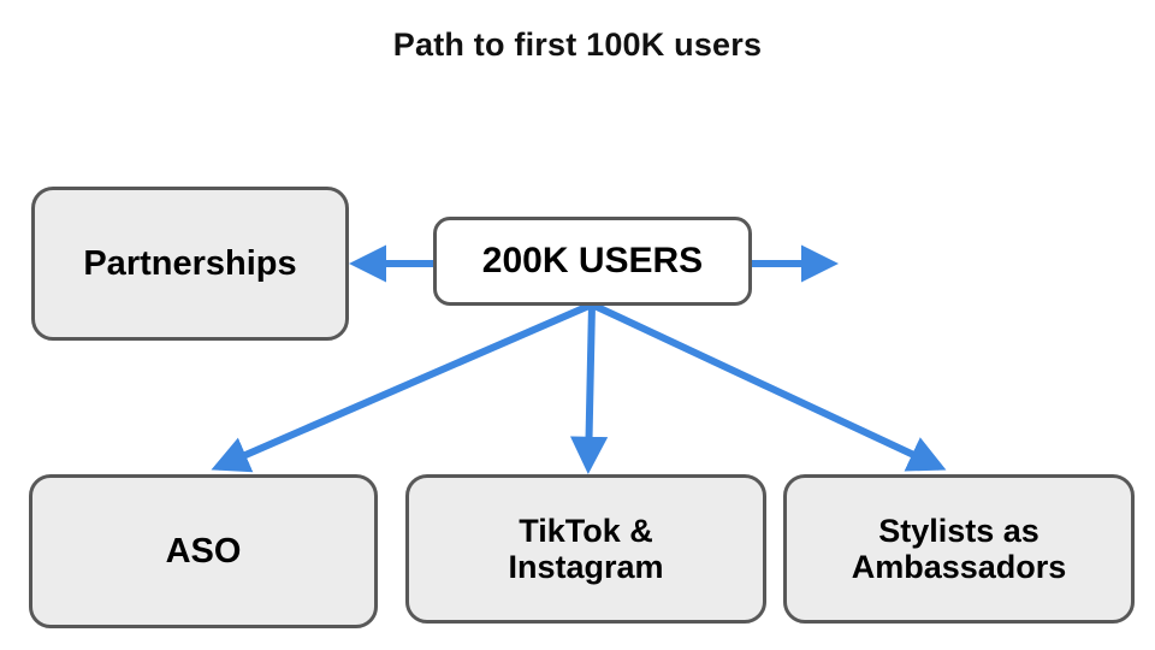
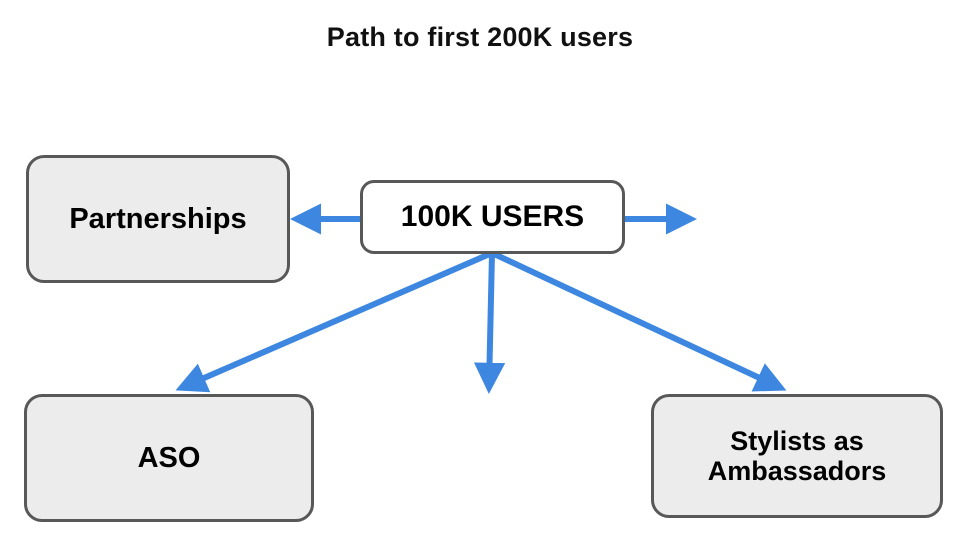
- Path to first 100K users
+ Path to first 200K users
- 200K USERS
+ 100K USERS
  Partnerships
  ASO
- TikTok &
- Instagram
  Stylists as
  Ambassadors
